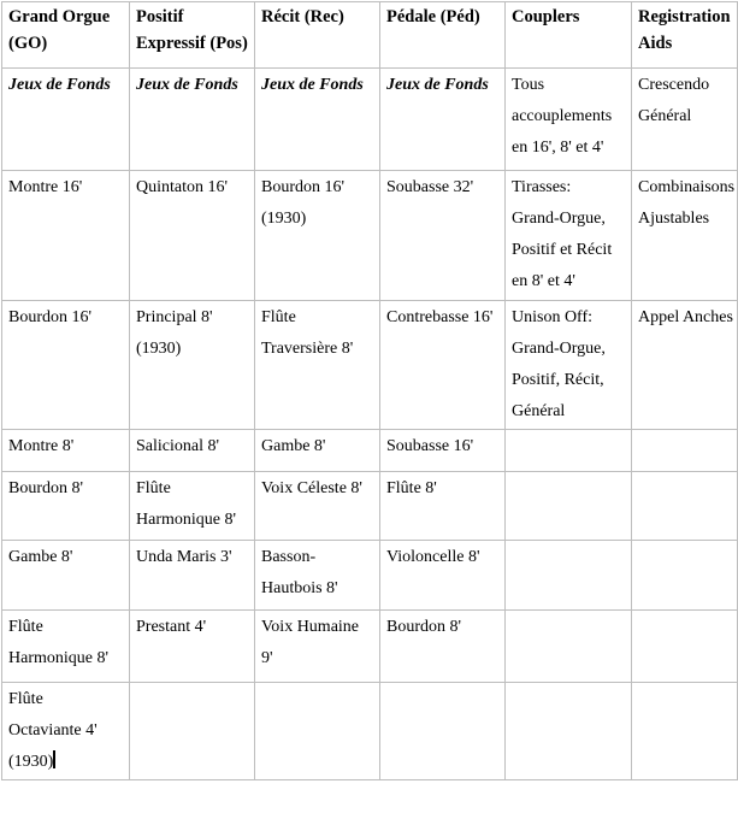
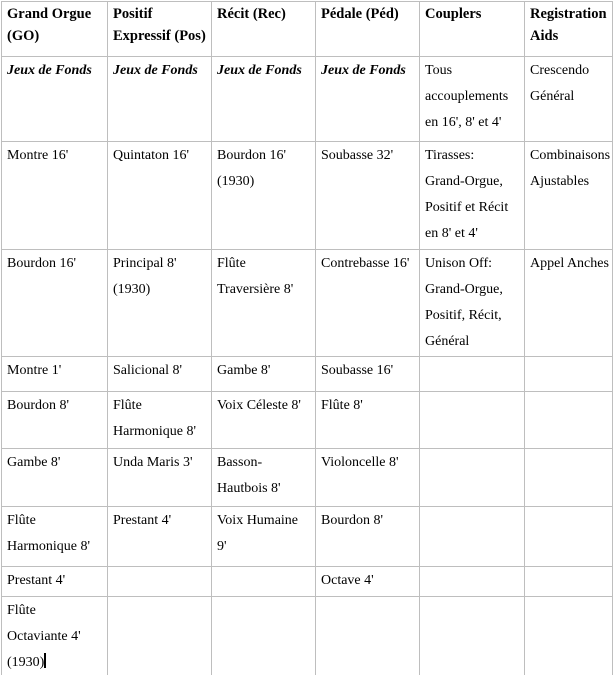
  Grand Orgue (GO)	Positif Expressif (Pos)	Récit (Rec)	Pédale (Péd)	Couplers	Registration Aids
  Jeux de Fonds	Jeux de Fonds	Jeux de Fonds	Jeux de Fonds	Tous accouplements en 16', 8' et 4'	Crescendo Général
  Montre 16'	Quintaton 16'	Bourdon 16' (1930)	Soubasse 32'	Tirasses: Grand-Orgue, Positif et Récit en 8' et 4'	Combinaisons Ajustables
  Bourdon 16'	Principal 8' (1930)	Flûte Traversière 8'	Contrebasse 16'	Unison Off: Grand-Orgue, Positif, Récit, Général	Appel Anches
- Montre 8'	Salicional 8'	Gambe 8'	Soubasse 16'
+ Montre 1'	Salicional 8'	Gambe 8'	Soubasse 16'
  Bourdon 8'	Flûte Harmonique 8'	Voix Céleste 8'	Flûte 8'
  Gambe 8'	Unda Maris 3'	Basson- Hautbois 8'	Violoncelle 8'
  Flûte Harmonique 8'	Prestant 4'	Voix Humaine 9'	Bourdon 8'
+ Prestant 4'			Octave 4'
  Flûte Octaviante 4' (1930)
